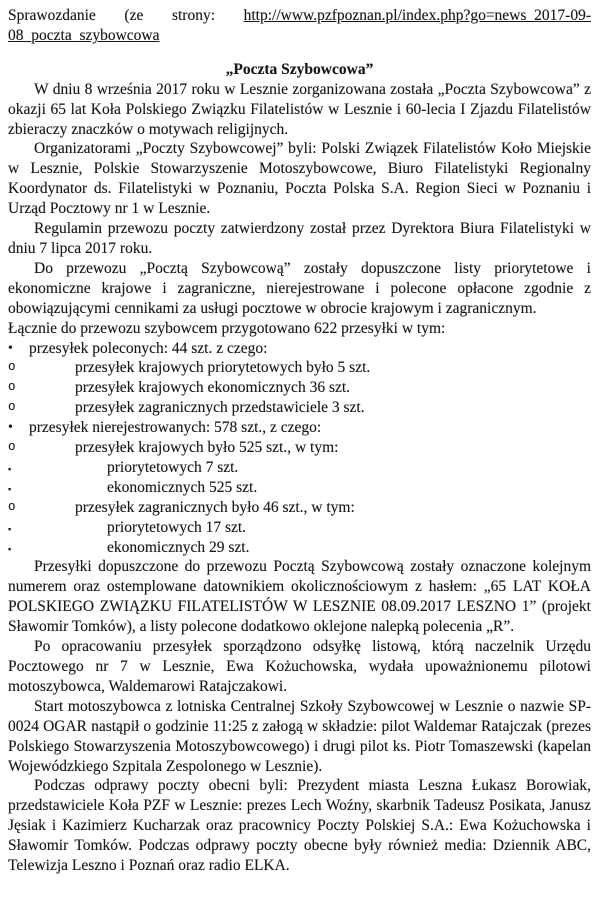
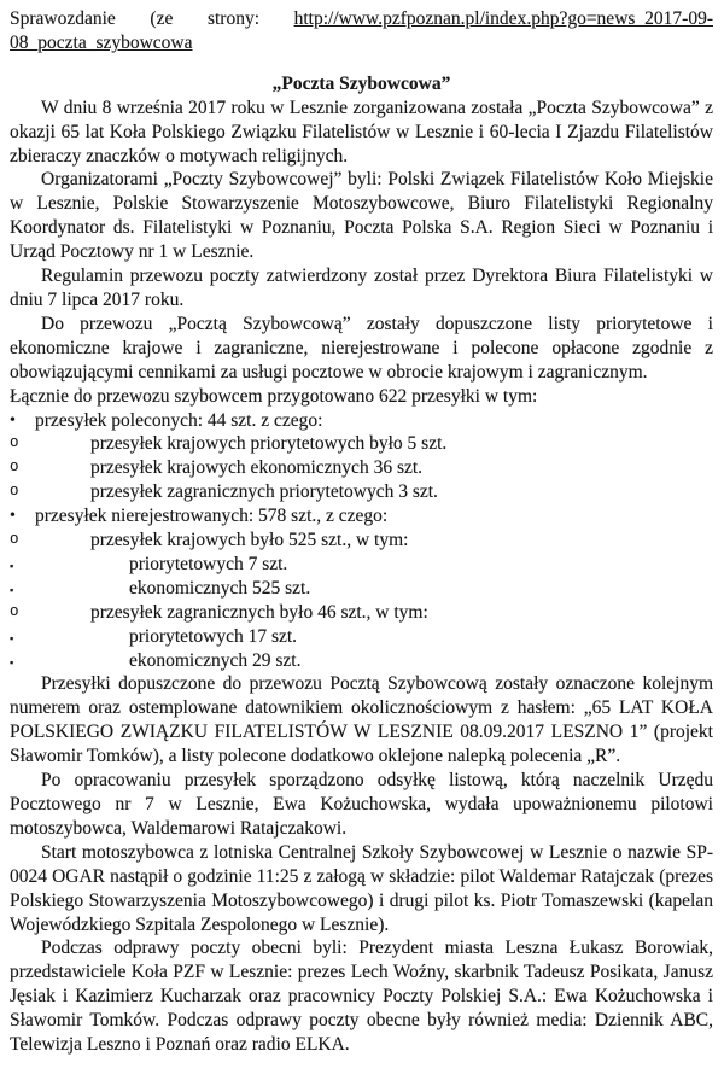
  Sprawozdanie (ze strony: http://www.pzfpoznan.pl/index.php?go=news_2017-09-08_poczta_szybowcowa
  „Poczta Szybowcowa”
  W dniu 8 września 2017 roku w Lesznie zorganizowana została „Poczta Szybowcowa” z okazji 65 lat Koła Polskiego Związku Filatelistów w Lesznie i 60-lecia I Zjazdu Filatelistów zbieraczy znaczków o motywach religijnych.
  Organizatorami „Poczty Szybowcowej” byli: Polski Związek Filatelistów Koło Miejskie w Lesznie, Polskie Stowarzyszenie Motoszybowcowe, Biuro Filatelistyki Regionalny Koordynator ds. Filatelistyki w Poznaniu, Poczta Polska S.A. Region Sieci w Poznaniu i Urząd Pocztowy nr 1 w Lesznie.
  Regulamin przewozu poczty zatwierdzony został przez Dyrektora Biura Filatelistyki w dniu 7 lipca 2017 roku.
  Do przewozu „Pocztą Szybowcową” zostały dopuszczone listy priorytetowe i ekonomiczne krajowe i zagraniczne, nierejestrowane i polecone opłacone zgodnie z obowiązującymi cennikami za usługi pocztowe w obrocie krajowym i zagranicznym.
  Łącznie do przewozu szybowcem przygotowano 622 przesyłki w tym:
  •
  przesyłek poleconych: 44 szt. z czego:
  o
  przesyłek krajowych priorytetowych było 5 szt.
  o
  przesyłek krajowych ekonomicznych 36 szt.
  o
- przesyłek zagranicznych przedstawiciele 3 szt.
+ przesyłek zagranicznych priorytetowych 3 szt.
  •
  przesyłek nierejestrowanych: 578 szt., z czego:
  o
  przesyłek krajowych było 525 szt., w tym:
  ▪
  priorytetowych 7 szt.
  ▪
  ekonomicznych 525 szt.
  o
  przesyłek zagranicznych było 46 szt., w tym:
  ▪
  priorytetowych 17 szt.
  ▪
  ekonomicznych 29 szt.
  Przesyłki dopuszczone do przewozu Pocztą Szybowcową zostały oznaczone kolejnym numerem oraz ostemplowane datownikiem okolicznościowym z hasłem: „65 LAT KOŁA POLSKIEGO ZWIĄZKU FILATELISTÓW W LESZNIE 08.09.2017 LESZNO 1” (projekt Sławomir Tomków), a listy polecone dodatkowo oklejone nalepką polecenia „R”.
  Po opracowaniu przesyłek sporządzono odsyłkę listową, którą naczelnik Urzędu Pocztowego nr 7 w Lesznie, Ewa Kożuchowska, wydała upoważnionemu pilotowi motoszybowca, Waldemarowi Ratajczakowi.
  Start motoszybowca z lotniska Centralnej Szkoły Szybowcowej w Lesznie o nazwie SP-0024 OGAR nastąpił o godzinie 11:25 z załogą w składzie: pilot Waldemar Ratajczak (prezes Polskiego Stowarzyszenia Motoszybowcowego) i drugi pilot ks. Piotr Tomaszewski (kapelan Wojewódzkiego Szpitala Zespolonego w Lesznie).
  Podczas odprawy poczty obecni byli: Prezydent miasta Leszna Łukasz Borowiak, przedstawiciele Koła PZF w Lesznie: prezes Lech Woźny, skarbnik Tadeusz Posikata, Janusz Jęsiak i Kazimierz Kucharzak oraz pracownicy Poczty Polskiej S.A.: Ewa Kożuchowska i Sławomir Tomków. Podczas odprawy poczty obecne były również media: Dziennik ABC, Telewizja Leszno i Poznań oraz radio ELKA.
